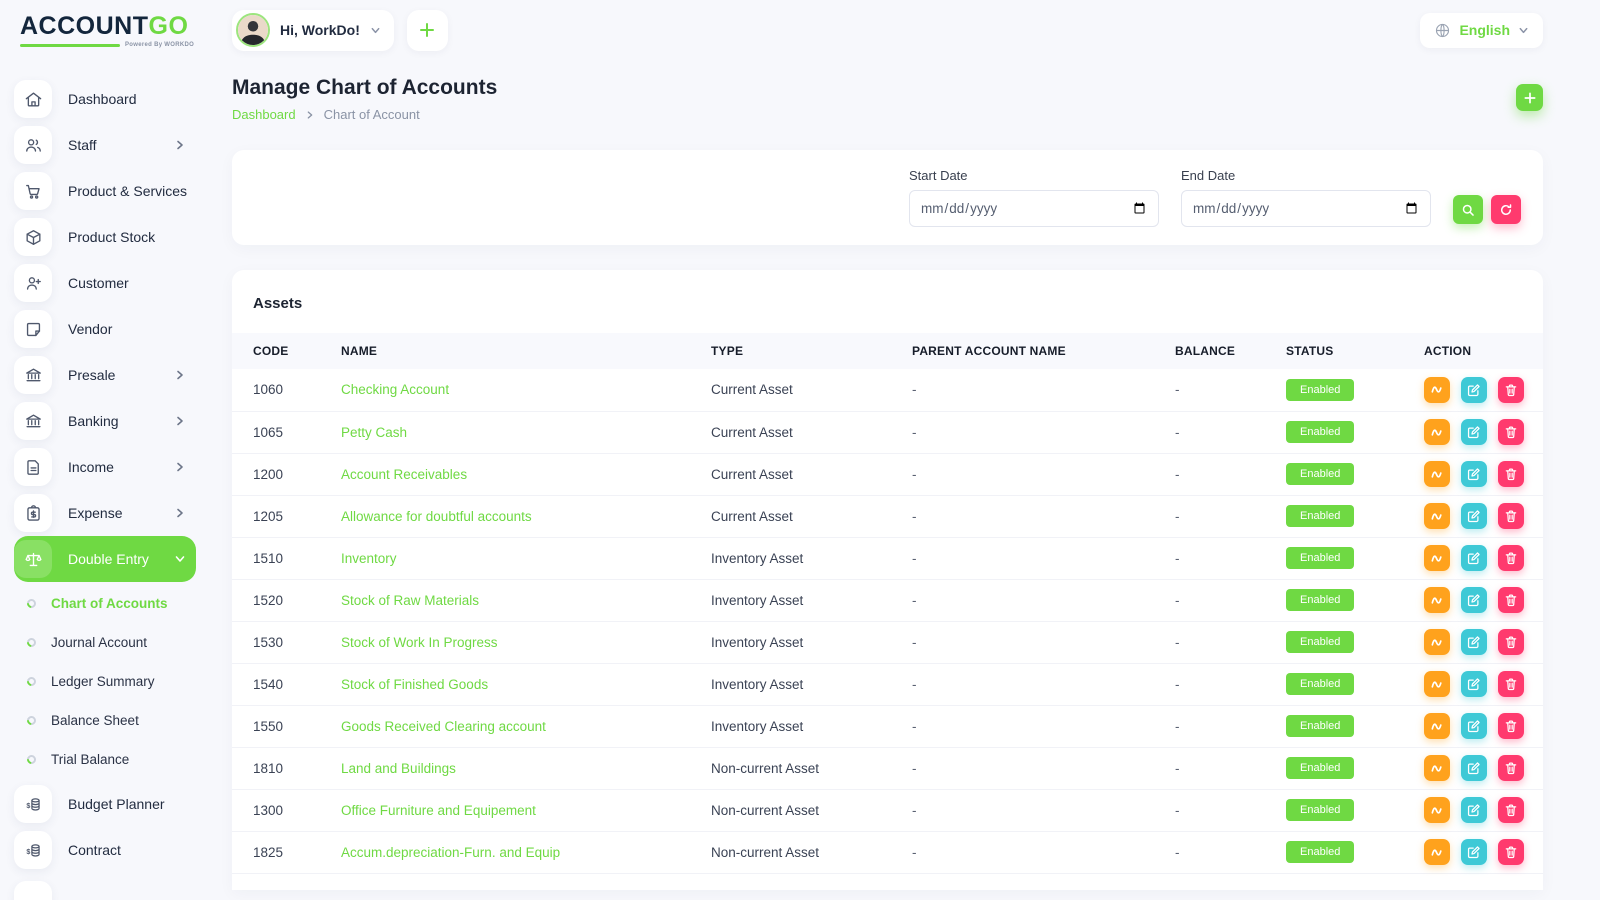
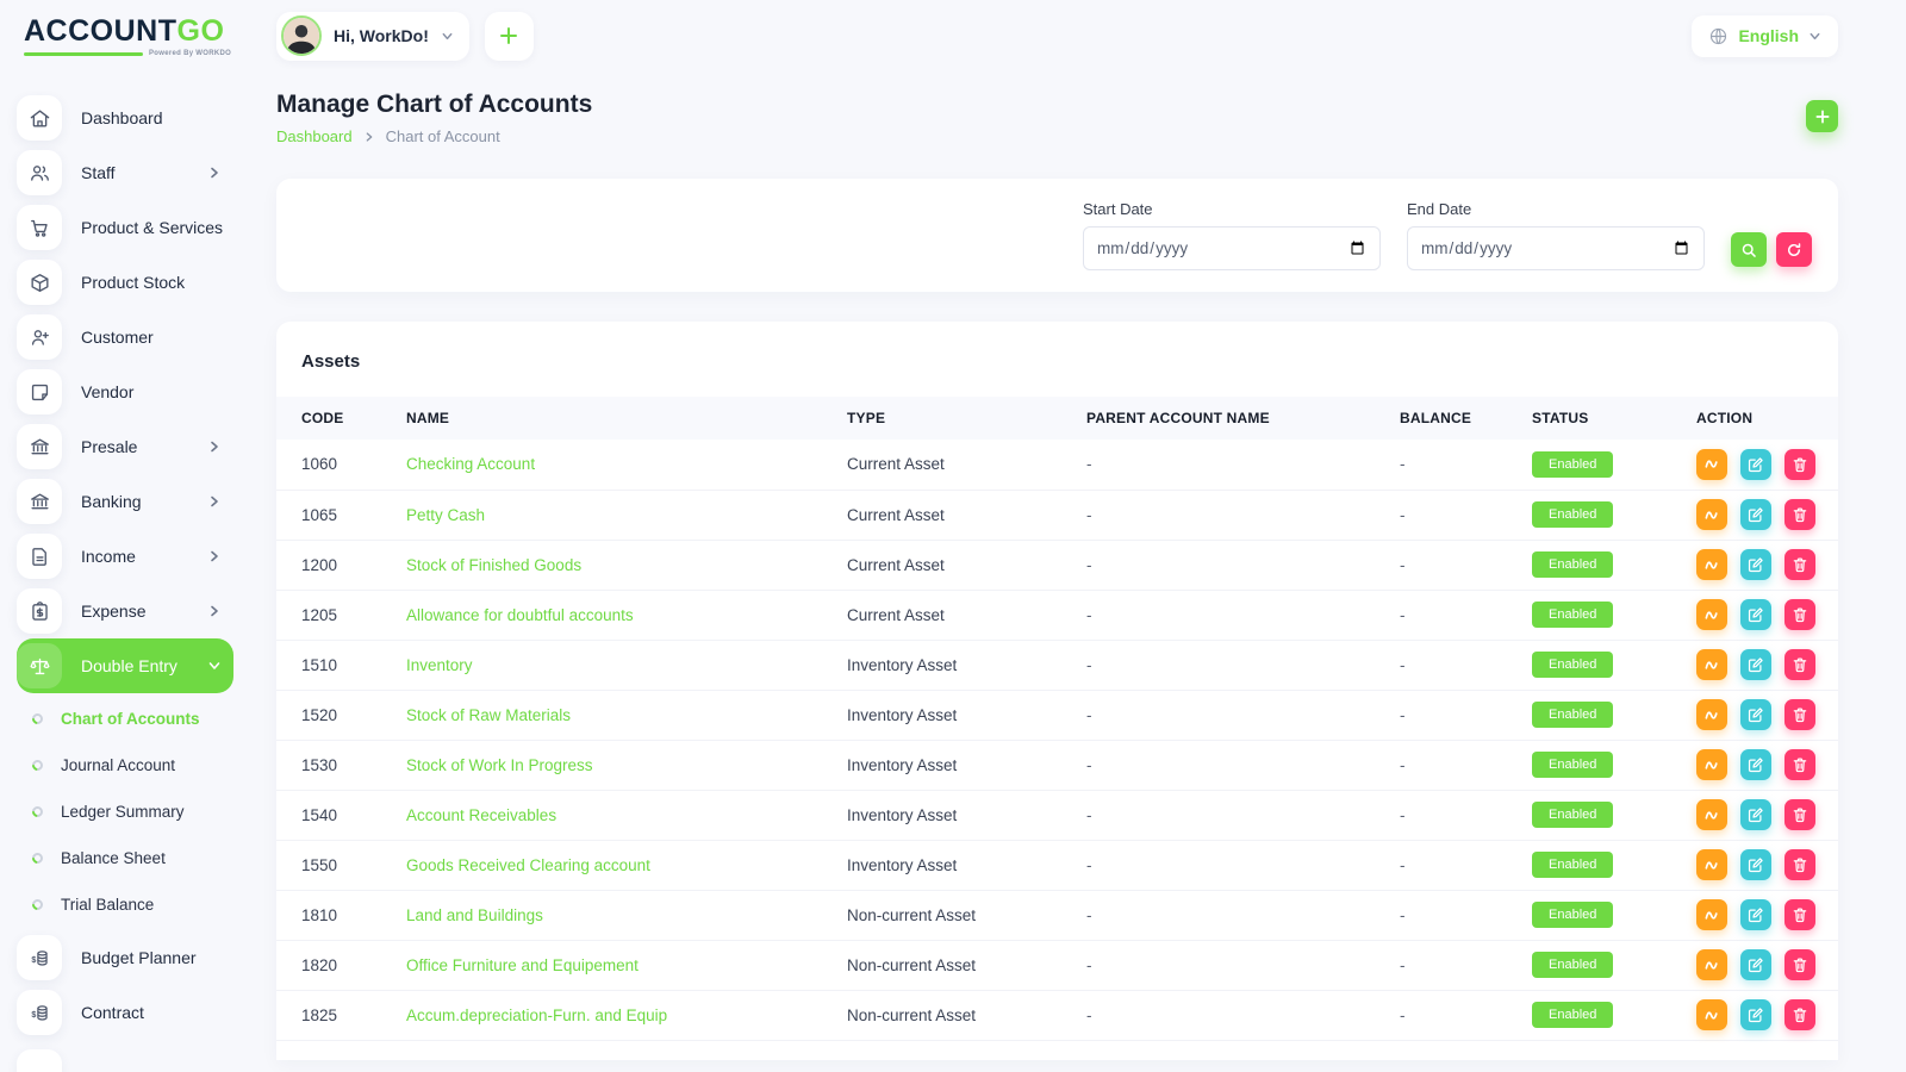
  ACCOUNTGO
  Dashboard
  Staff
  Product & Services
  Product Stock
  Customer
  Vendor
  Presale
  Banking
  Income
  Expense
  Double Entry
  Chart of Accounts
  Journal Account
  Ledger Summary
  Balance Sheet
  Trial Balance
  $
  Budget Planner
  $
  Contract
  Hi, WorkDo!
  English
  Manage Chart of Accounts
  Dashboard
  Chart of Account
  Start Date
  End Date
  Assets
  CODE	NAME	TYPE	PARENT ACCOUNT NAME	BALANCE	STATUS	ACTION
  1060	Checking Account	Current Asset	-	-	Enabled
  1065	Petty Cash	Current Asset	-	-	Enabled
- 1200	Account Receivables	Current Asset	-	-	Enabled
+ 1200	Stock of Finished Goods	Current Asset	-	-	Enabled
  1205	Allowance for doubtful accounts	Current Asset	-	-	Enabled
  1510	Inventory	Inventory Asset	-	-	Enabled
  1520	Stock of Raw Materials	Inventory Asset	-	-	Enabled
  1530	Stock of Work In Progress	Inventory Asset	-	-	Enabled
- 1540	Stock of Finished Goods	Inventory Asset	-	-	Enabled
+ 1540	Account Receivables	Inventory Asset	-	-	Enabled
  1550	Goods Received Clearing account	Inventory Asset	-	-	Enabled
  1810	Land and Buildings	Non-current Asset	-	-	Enabled
- 1300	Office Furniture and Equipement	Non-current Asset	-	-	Enabled
+ 1820	Office Furniture and Equipement	Non-current Asset	-	-	Enabled
  1825	Accum.depreciation-Furn. and Equip	Non-current Asset	-	-	Enabled
